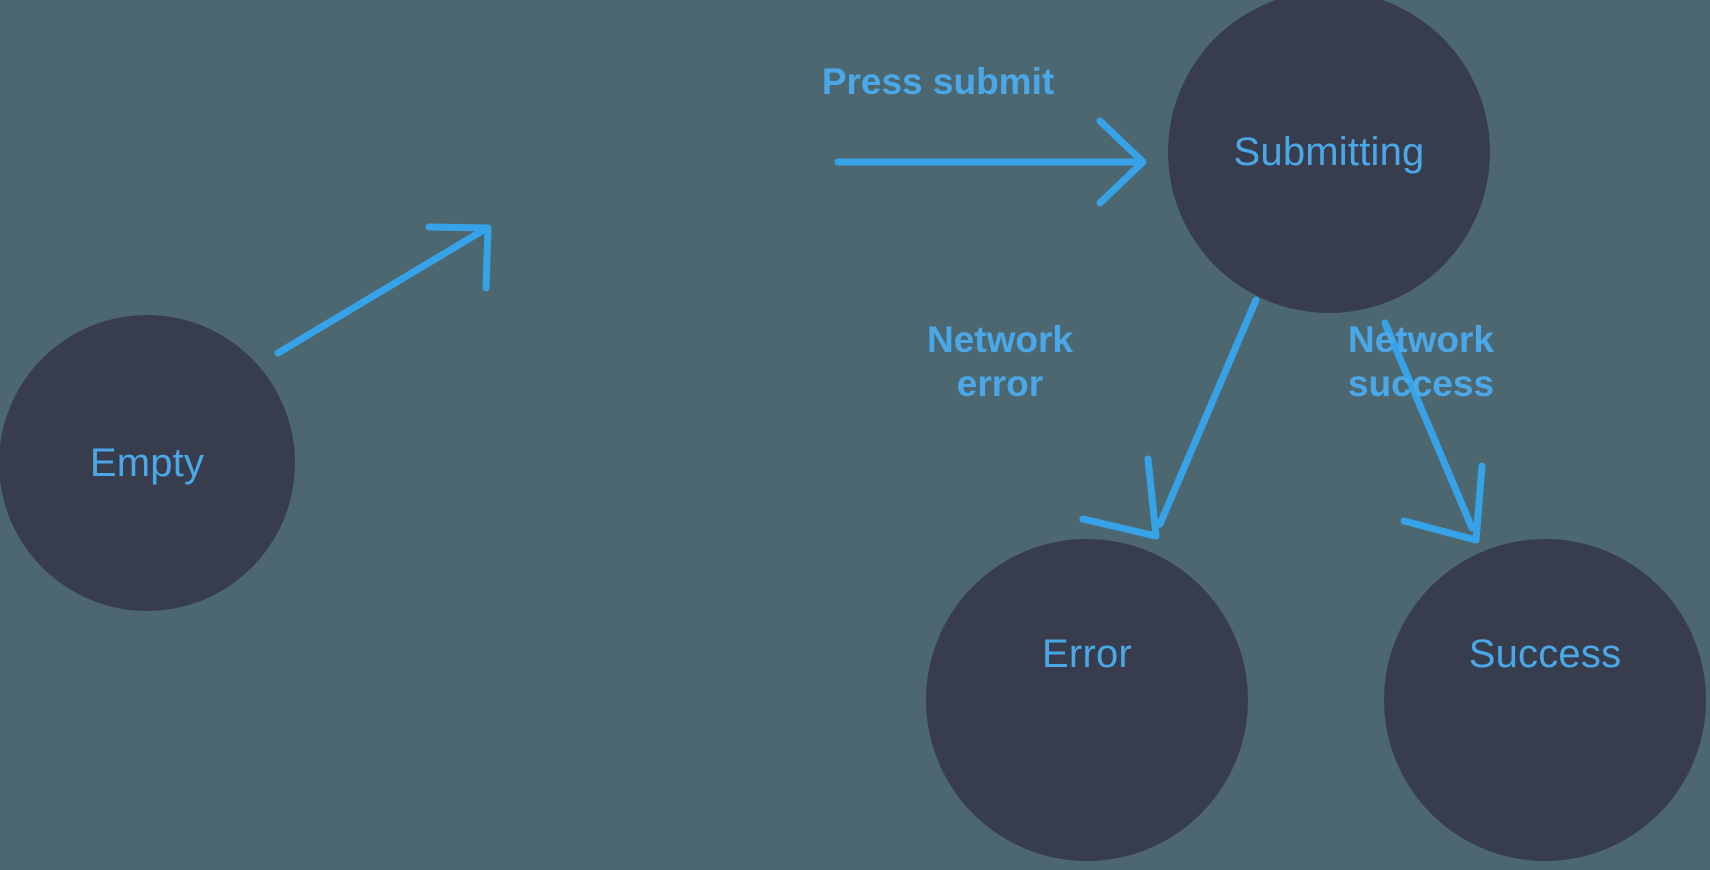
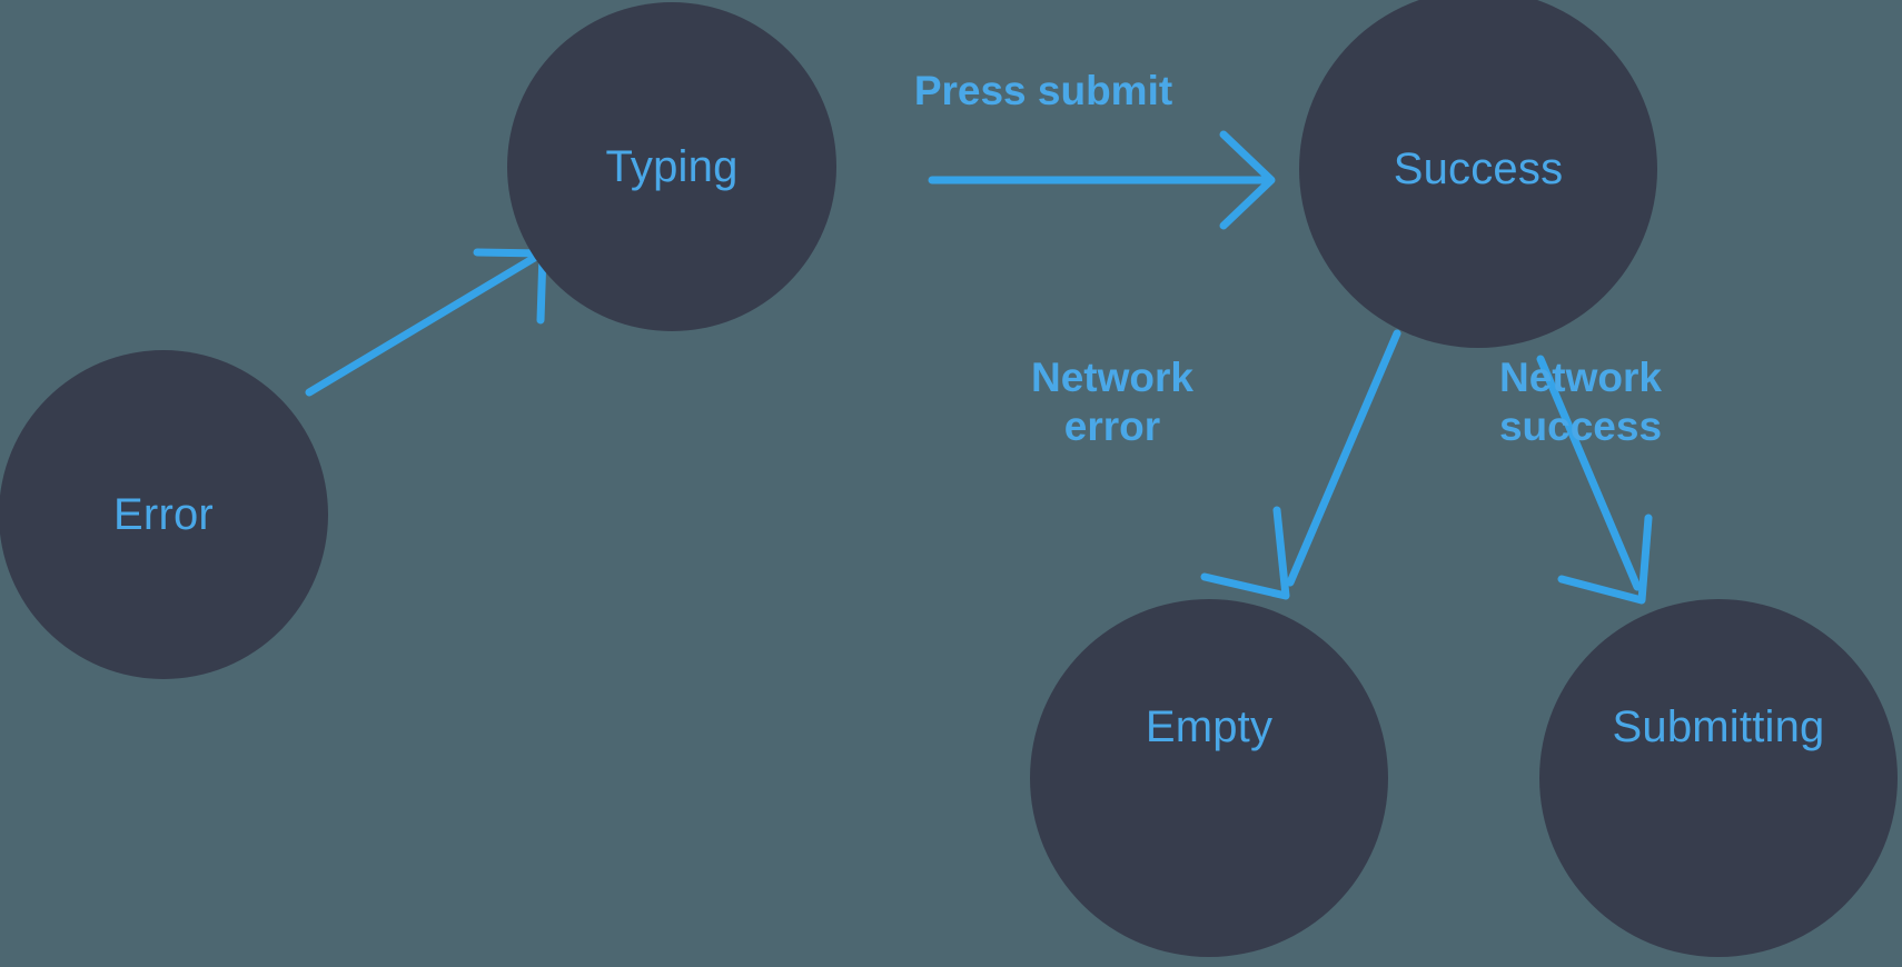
- Empty
+ Error
+ Typing
- Submitting
+ Success
- Error
+ Empty
- Success
+ Submitting
  Press submit
  Network
  error
  Network
  success
